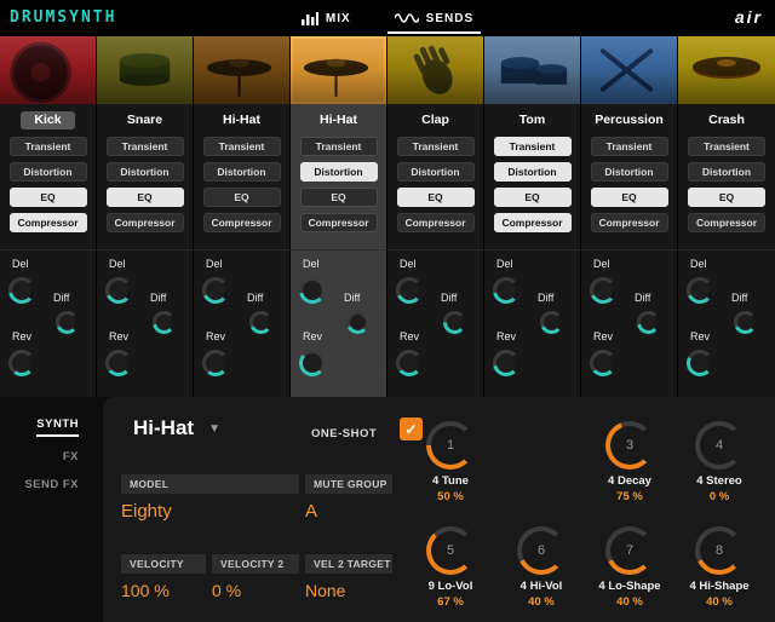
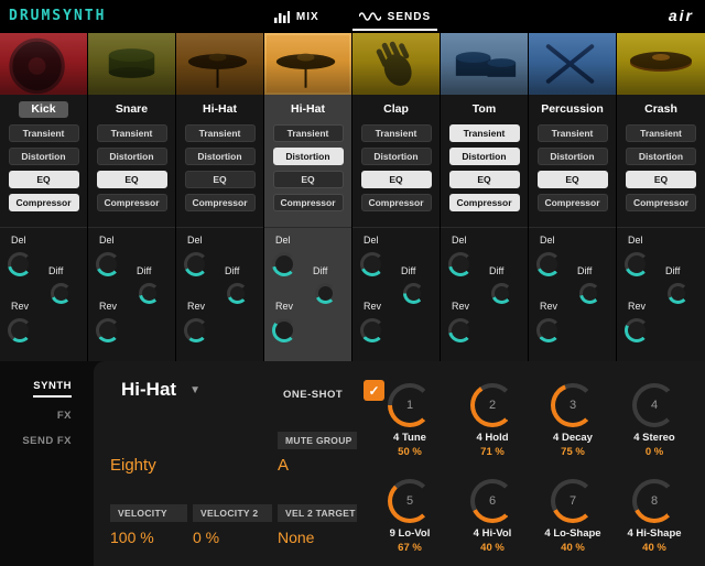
  DRUMSYNTH
  MIX
  SENDS
  air
  Kick
  Transient
  Distortion
  EQ
  Compressor
  Del
  Diff
  Rev
  Snare
  Transient
  Distortion
  EQ
  Compressor
  Del
  Diff
  Rev
  Hi-Hat
  Transient
  Distortion
  EQ
  Compressor
  Del
  Diff
  Rev
  Hi-Hat
  Transient
  Distortion
  EQ
  Compressor
  Del
  Diff
  Rev
  Clap
  Transient
  Distortion
  EQ
  Compressor
  Del
  Diff
  Rev
  Tom
  Transient
  Distortion
  EQ
  Compressor
  Del
  Diff
  Rev
  Percussion
  Transient
  Distortion
  EQ
  Compressor
  Del
  Diff
  Rev
  Crash
  Transient
  Distortion
  EQ
  Compressor
  Del
  Diff
  Rev
  SYNTH
  FX
  SEND FX
  Hi-Hat
  ▼
  ONE-SHOT
- MODEL
  MUTE GROUP
  Eighty
  A
  VELOCITY
  VELOCITY 2
  VEL 2 TARGET
  100 %
  0 %
  None
  1
  4 Tune
  50 %
+ 2
+ 4 Hold
+ 71 %
  3
  4 Decay
  75 %
  4
  4 Stereo
  0 %
  5
  9 Lo-Vol
  67 %
  6
  4 Hi-Vol
  40 %
  7
  4 Lo-Shape
  40 %
  8
  4 Hi-Shape
  40 %
